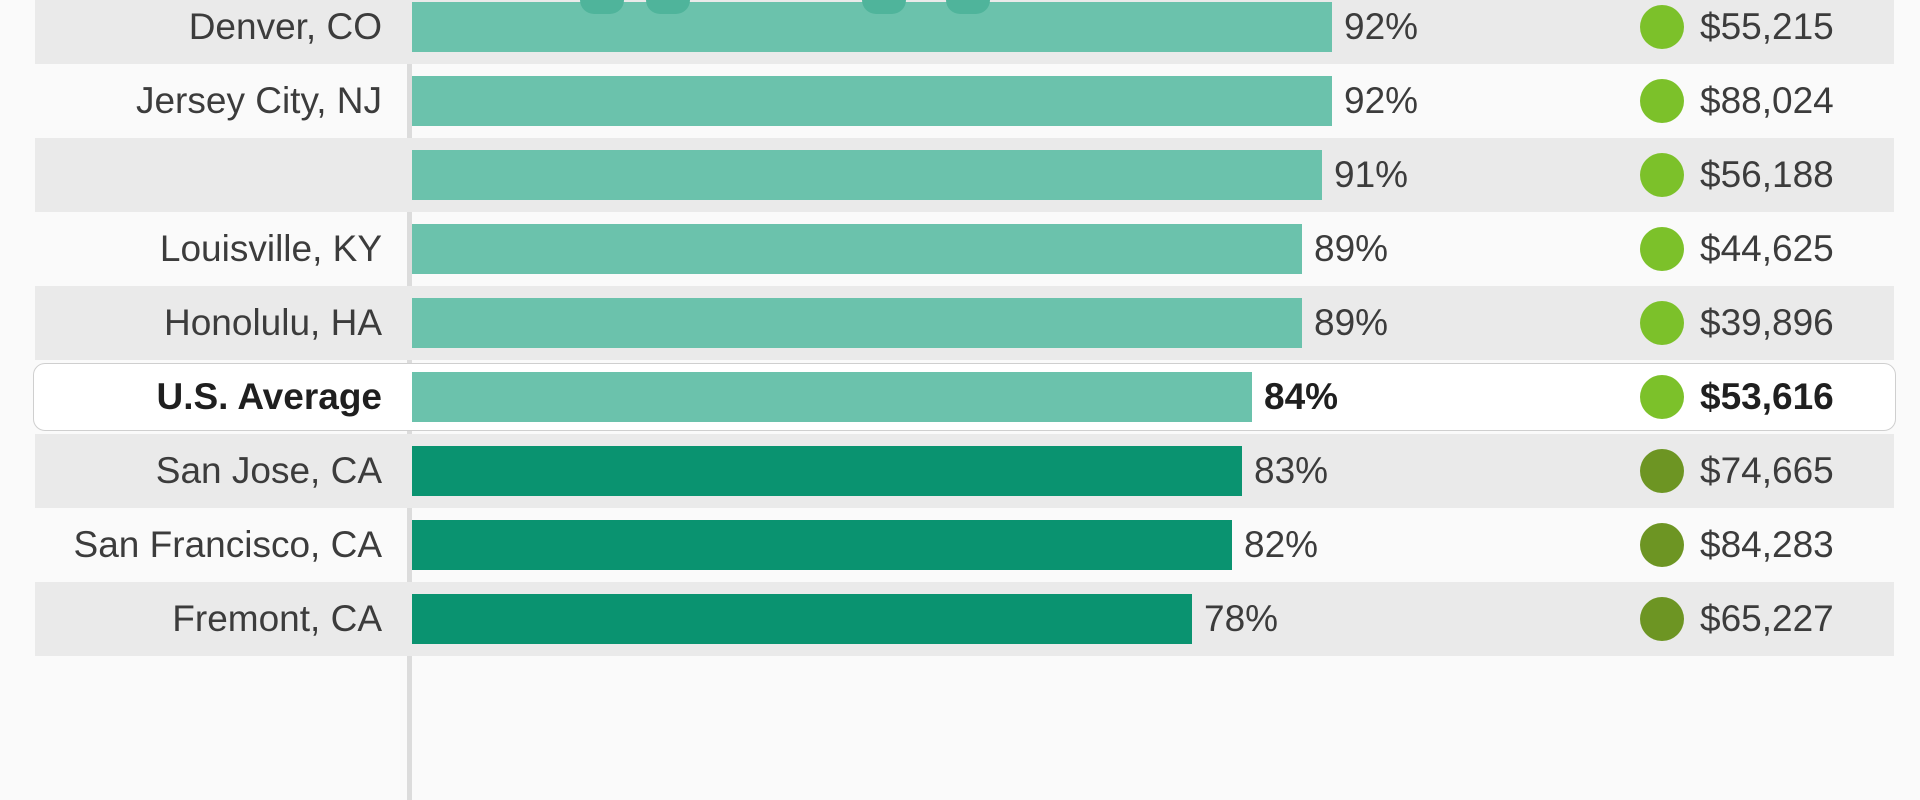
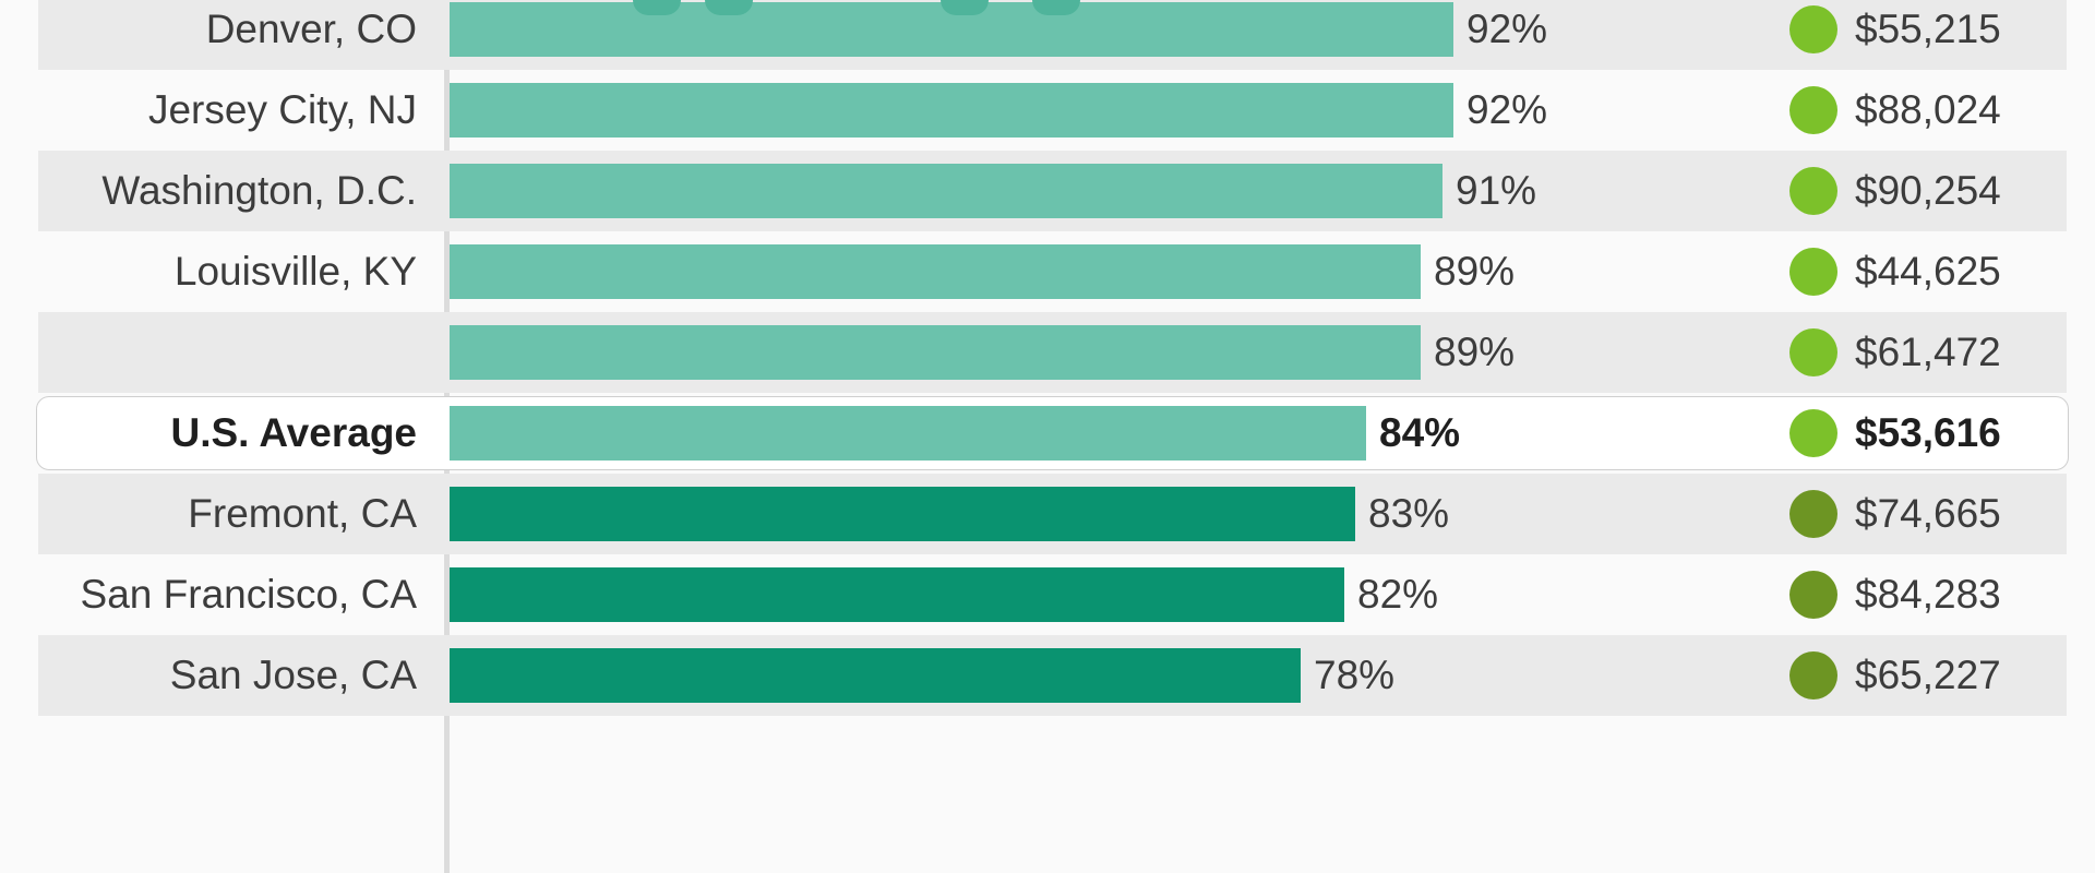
  Denver, CO
  92%
  $55,215
  Jersey City, NJ
  92%
  $88,024
+ Washington, D.C.
  91%
- $56,188
+ $90,254
  Louisville, KY
  89%
  $44,625
- Honolulu, HA
  89%
- $39,896
+ $61,472
  U.S. Average
  84%
  $53,616
- San Jose, CA
+ Fremont, CA
  83%
  $74,665
  San Francisco, CA
  82%
  $84,283
- Fremont, CA
+ San Jose, CA
  78%
  $65,227
